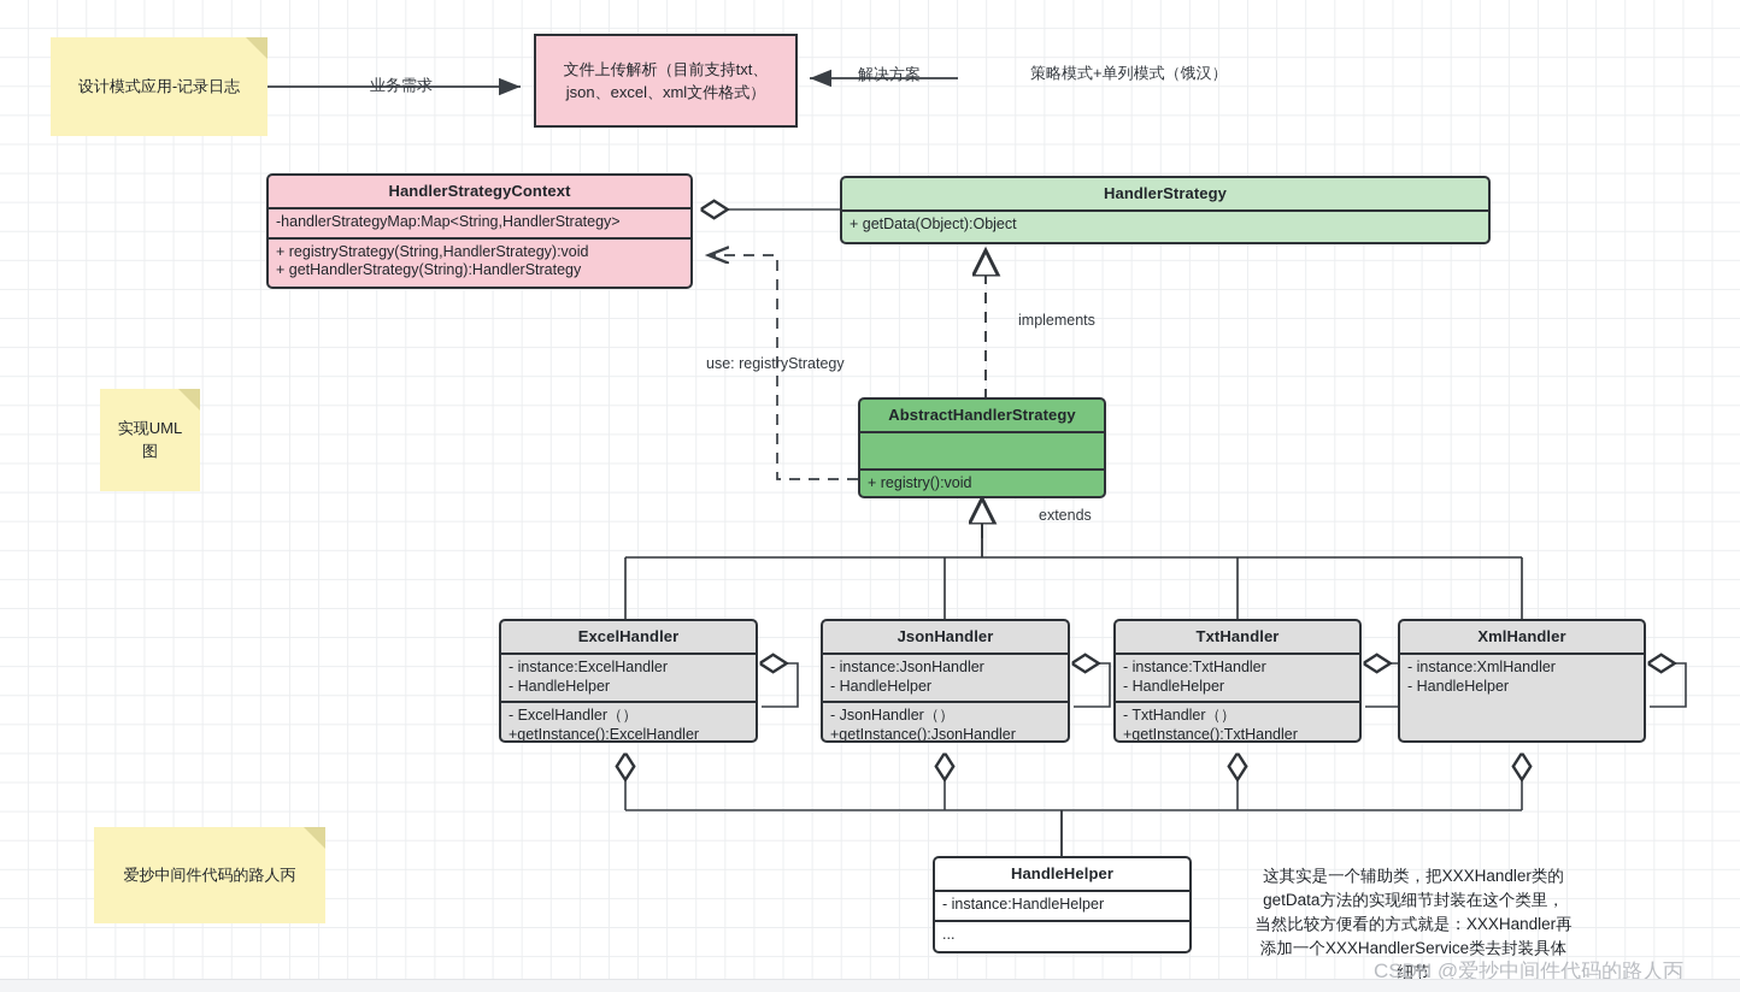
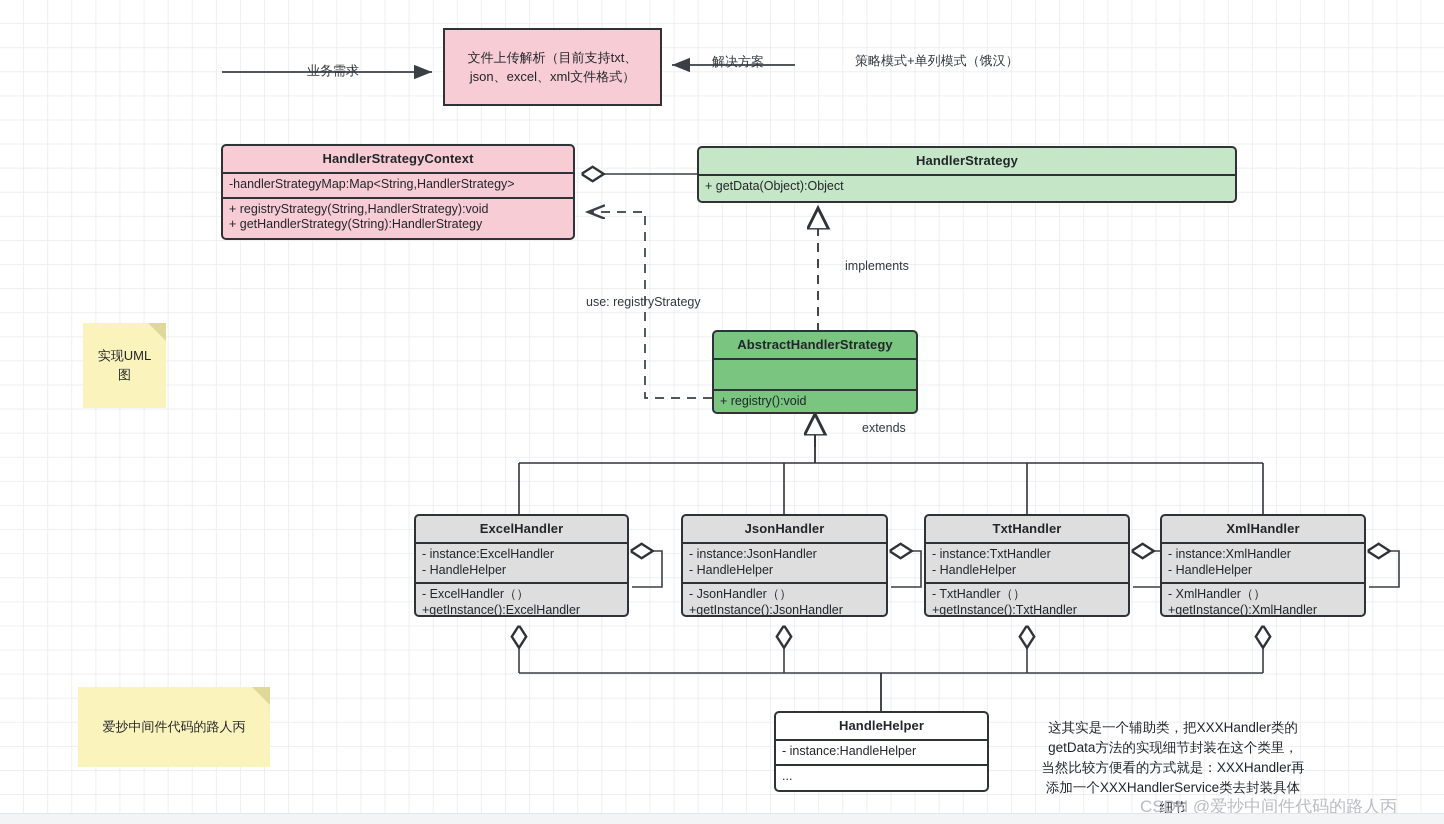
- 设计模式应用-记录日志
  实现UML图
  爱抄中间件代码的路人丙
  文件上传解析（目前支持txt、json、excel、xml文件格式）
  业务需求
  解决方案
  策略模式+单列模式（饿汉）
  use: registryStrategy
  implements
  extends
  HandlerStrategyContext
  -handlerStrategyMap:Map<String,HandlerStrategy>
  + registryStrategy(String,HandlerStrategy):void
  + getHandlerStrategy(String):HandlerStrategy
  HandlerStrategy
  + getData(Object):Object
  AbstractHandlerStrategy
  + registry():void
  ExcelHandler
  - instance:ExcelHandler
  - HandleHelper
  - ExcelHandler（）
  +getInstance():ExcelHandler
  JsonHandler
  - instance:JsonHandler
  - HandleHelper
  - JsonHandler（）
  +getInstance():JsonHandler
  TxtHandler
  - instance:TxtHandler
  - HandleHelper
  - TxtHandler（）
  +getInstance():TxtHandler
  XmlHandler
  - instance:XmlHandler
  - HandleHelper
+ - XmlHandler（）
+ +getInstance():XmlHandler
  HandleHelper
  - instance:HandleHelper
  ...
  这其实是一个辅助类，把XXXHandler类的
  getData方法的实现细节封装在这个类里，
  当然比较方便看的方式就是：XXXHandler再
  添加一个XXXHandlerService类去封装具体
  细节
  CSDN @爱抄中间件代码的路人丙
